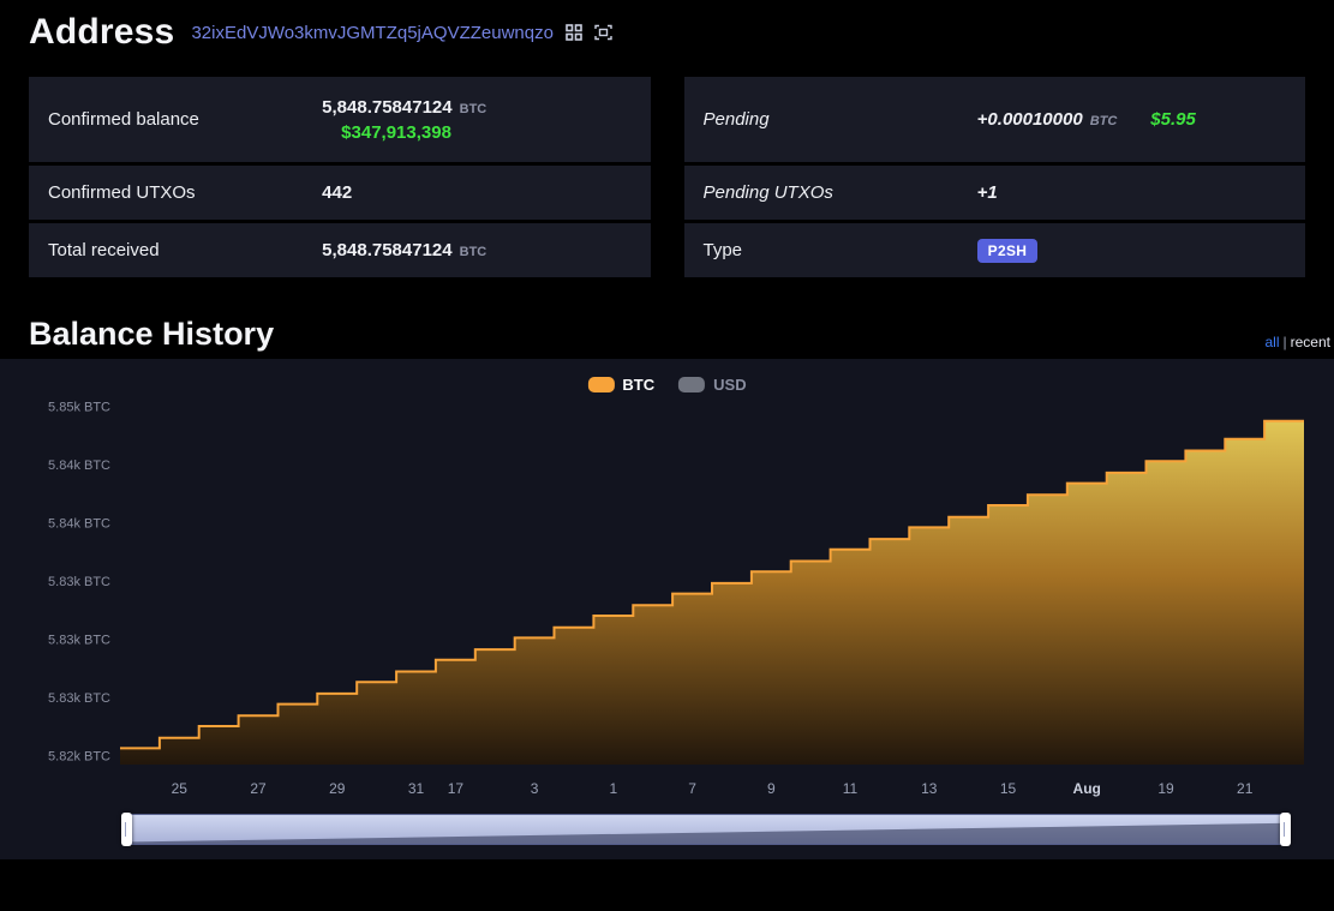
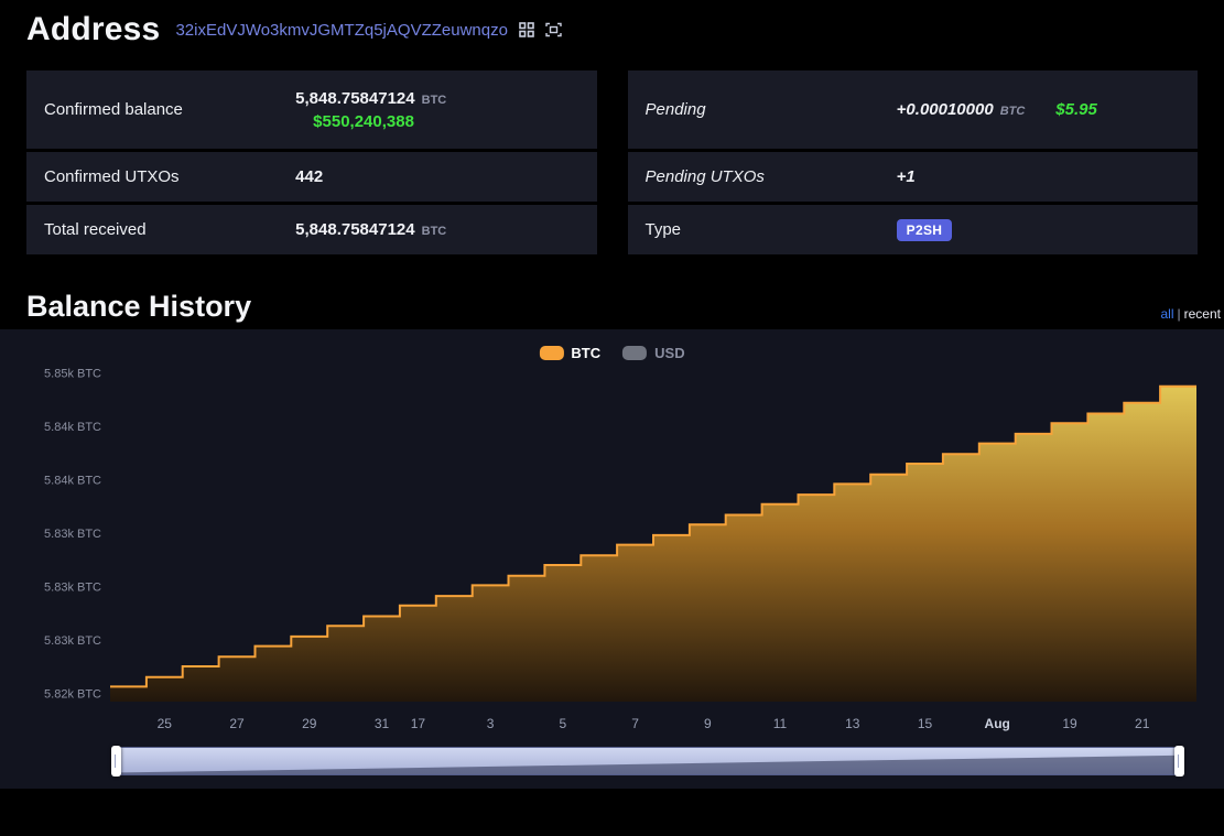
  Address
  32ixEdVJWo3kmvJGMTZq5jAQVZZeuwnqzo
  Confirmed balance
  5,848.75847124
  BTC
- $347,913,398
+ $550,240,388
  Confirmed UTXOs
  442
  Total received
  5,848.75847124
  BTC
  Pending
  +0.00010000
  BTC
  $5.95
  Pending UTXOs
  +1
  Type
  P2SH
  Balance History
  all | recent
  5.85k BTC
  5.84k BTC
  5.84k BTC
  5.83k BTC
  5.83k BTC
  5.83k BTC
  5.82k BTC
  25
  27
  29
  31
  17
  3
- 1
+ 5
  7
  9
  11
  13
  15
  Aug
  19
  21
  BTC
  USD
